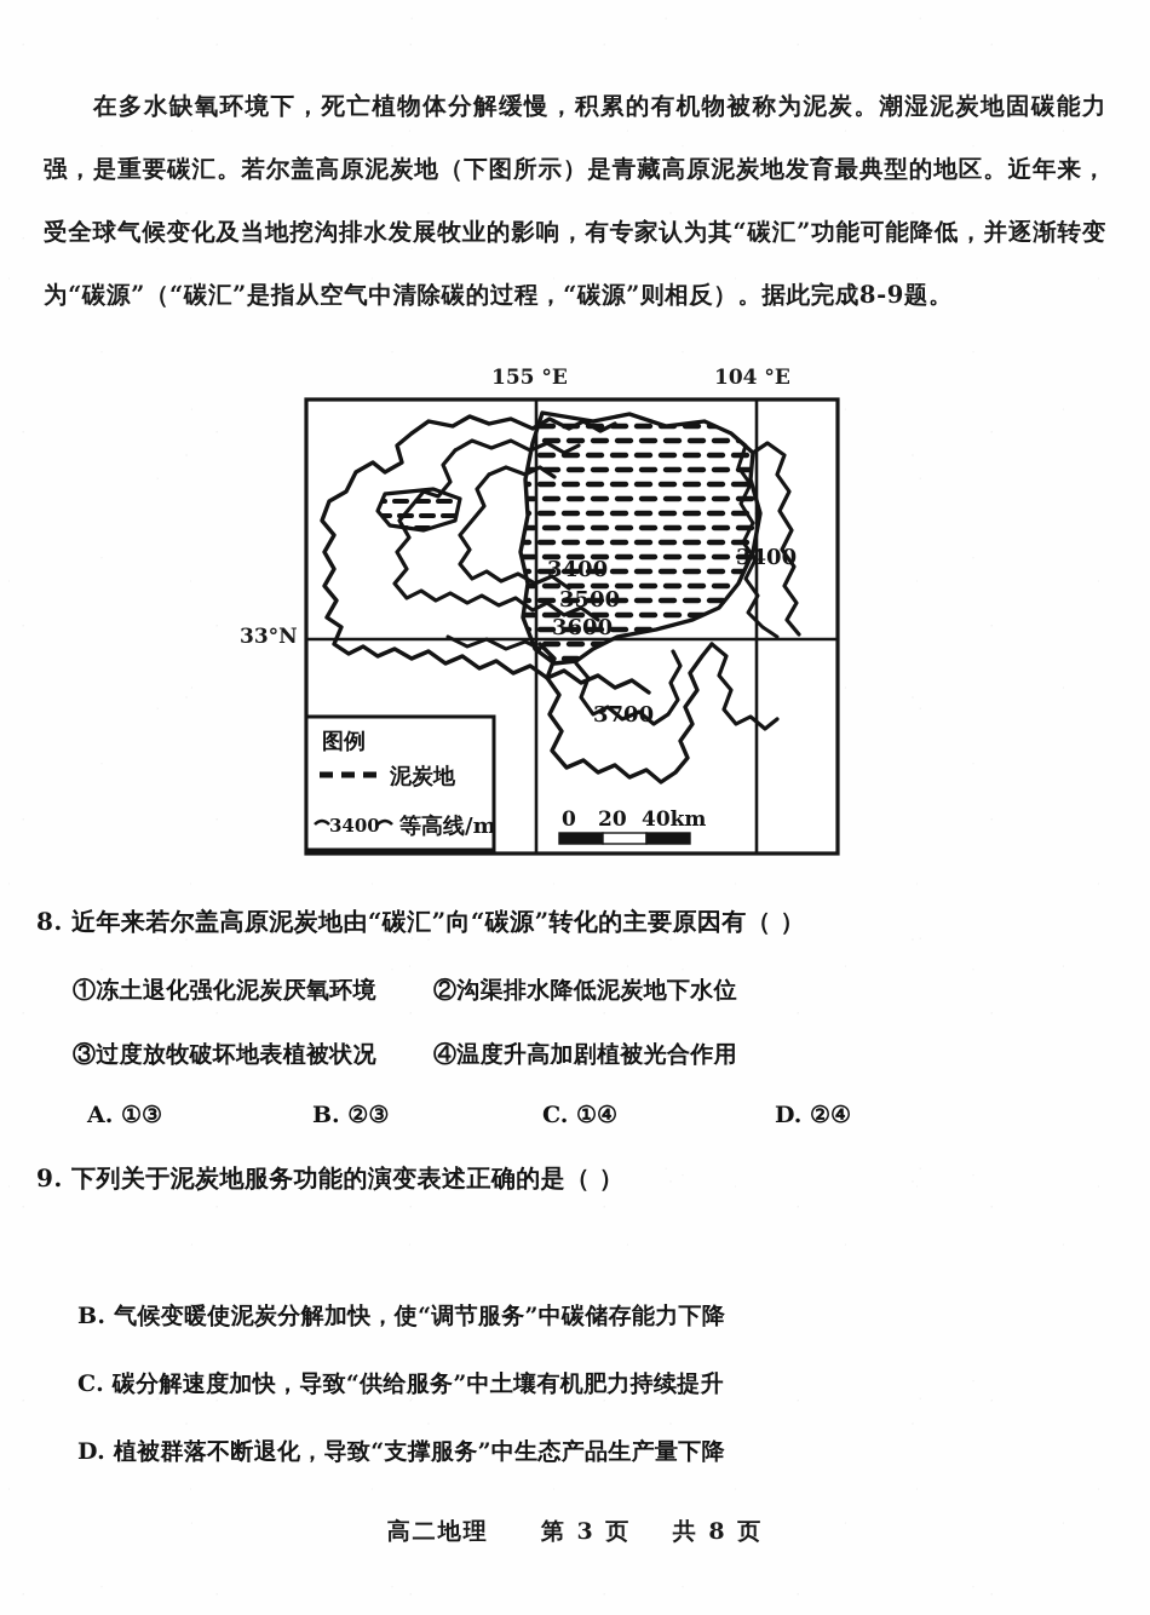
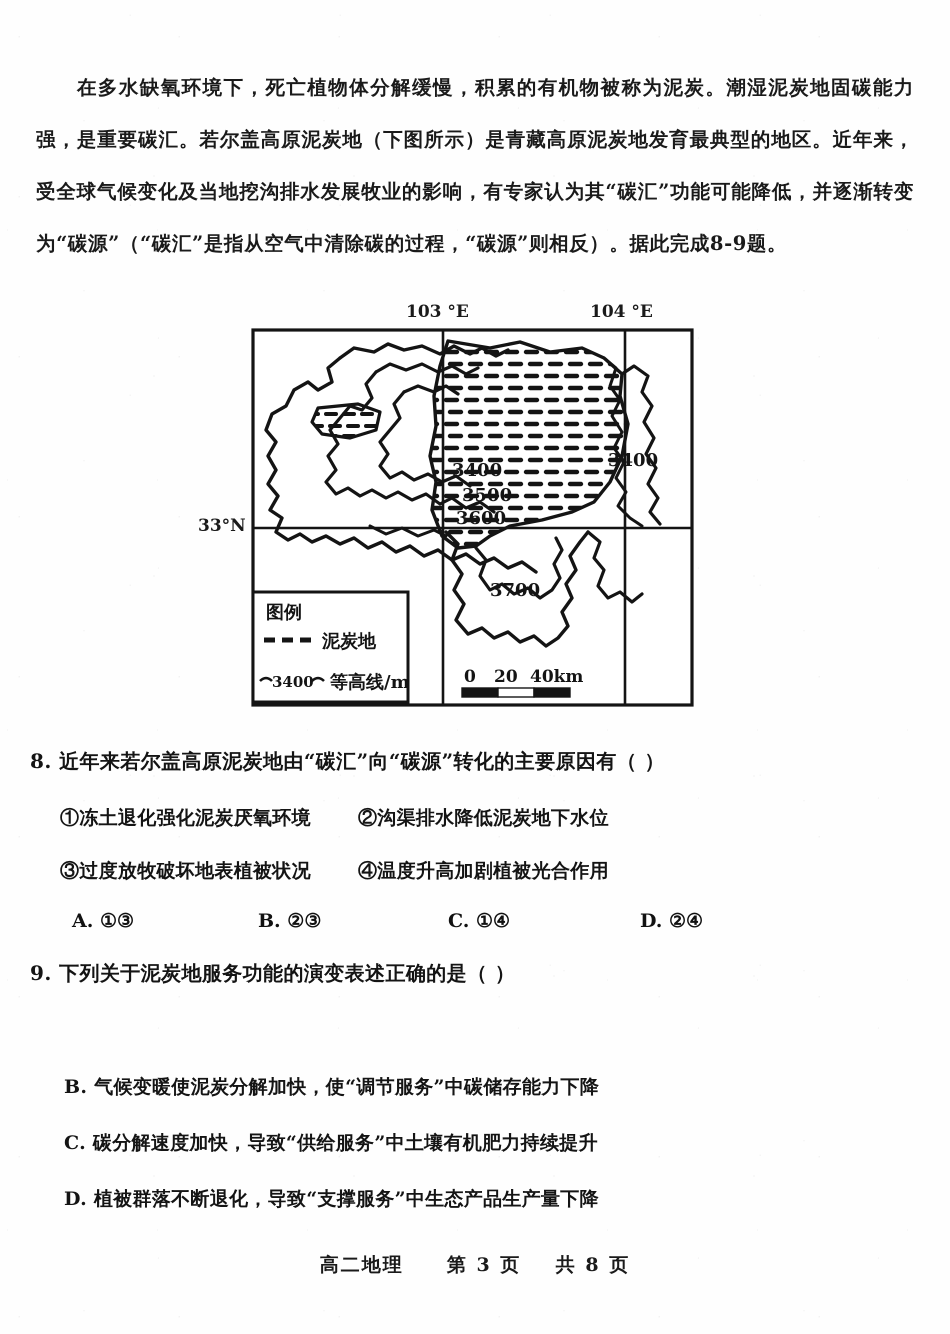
  在多水缺氧环境下，死亡植物体分解缓慢，积累的有机物被称为泥炭。潮湿泥炭地固碳能力强，是重要碳汇。若尔盖高原泥炭地（下图所示）是青藏高原泥炭地发育最典型的地区。近年来，受全球气候变化及当地挖沟排水发展牧业的影响，有专家认为其“碳汇”功能可能降低，并逐渐转变为“碳源”（“碳汇”是指从空气中清除碳的过程，“碳源”则相反）。据此完成8-9题。
- 155 °E
+ 103 °E
  104 °E
  33°N
  3400
  3500
  3600
  3400
  3700
  图例
  泥炭地
  3400
  等高线/m
  0
  20
  40km
  8. 近年来若尔盖高原泥炭地由“碳汇”向“碳源”转化的主要原因有（ ）
  ①冻土退化强化泥炭厌氧环境
  ②沟渠排水降低泥炭地下水位
  ③过度放牧破坏地表植被状况
  ④温度升高加剧植被光合作用
  A. ①③
  B. ②③
  C. ①④
  D. ②④
  9. 下列关于泥炭地服务功能的演变表述正确的是（ ）
  B. 气候变暖使泥炭分解加快，使“调节服务”中碳储存能力下降
  C. 碳分解速度加快，导致“供给服务”中土壤有机肥力持续提升
  D. 植被群落不断退化，导致“支撑服务”中生态产品生产量下降
  高二地理 第 3 页 共 8 页
